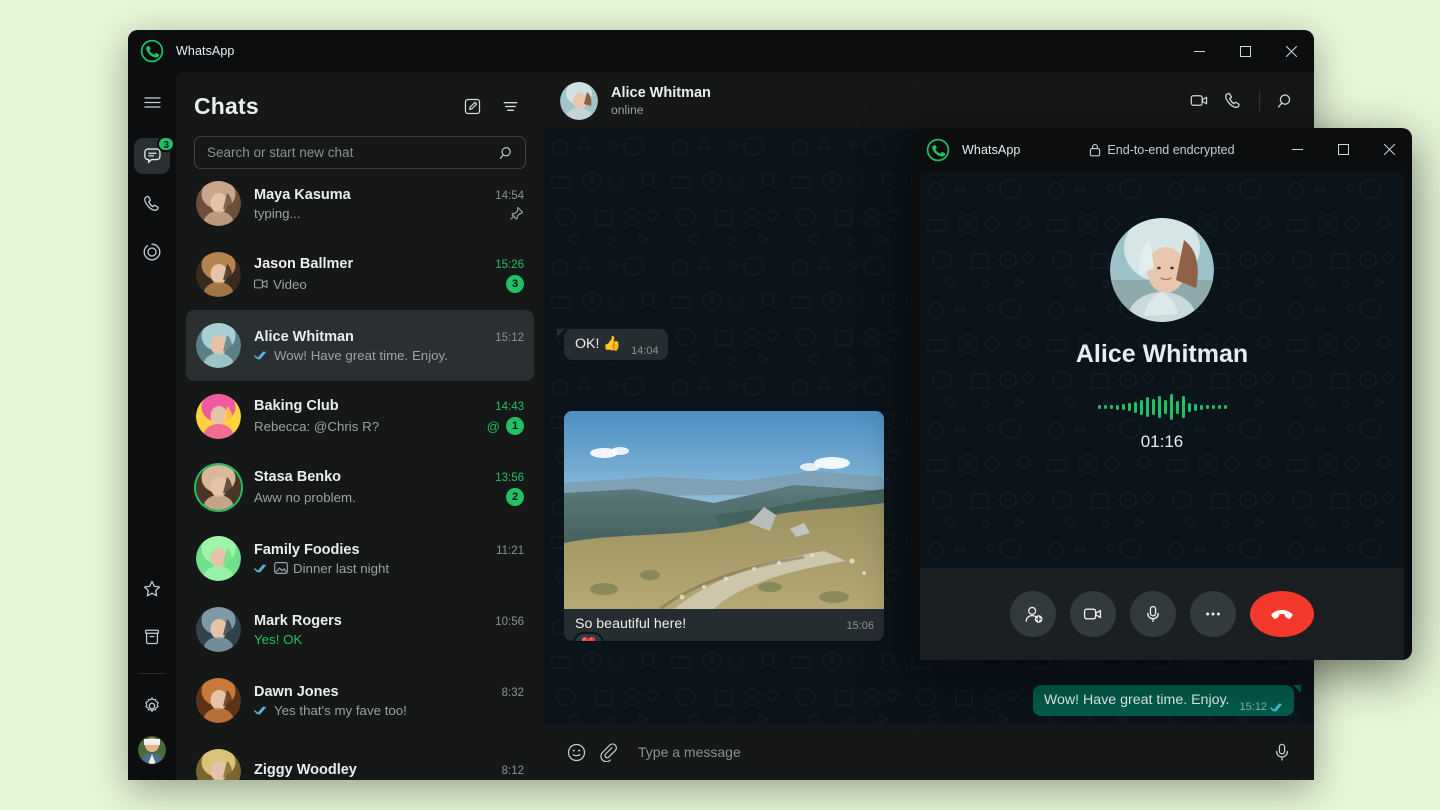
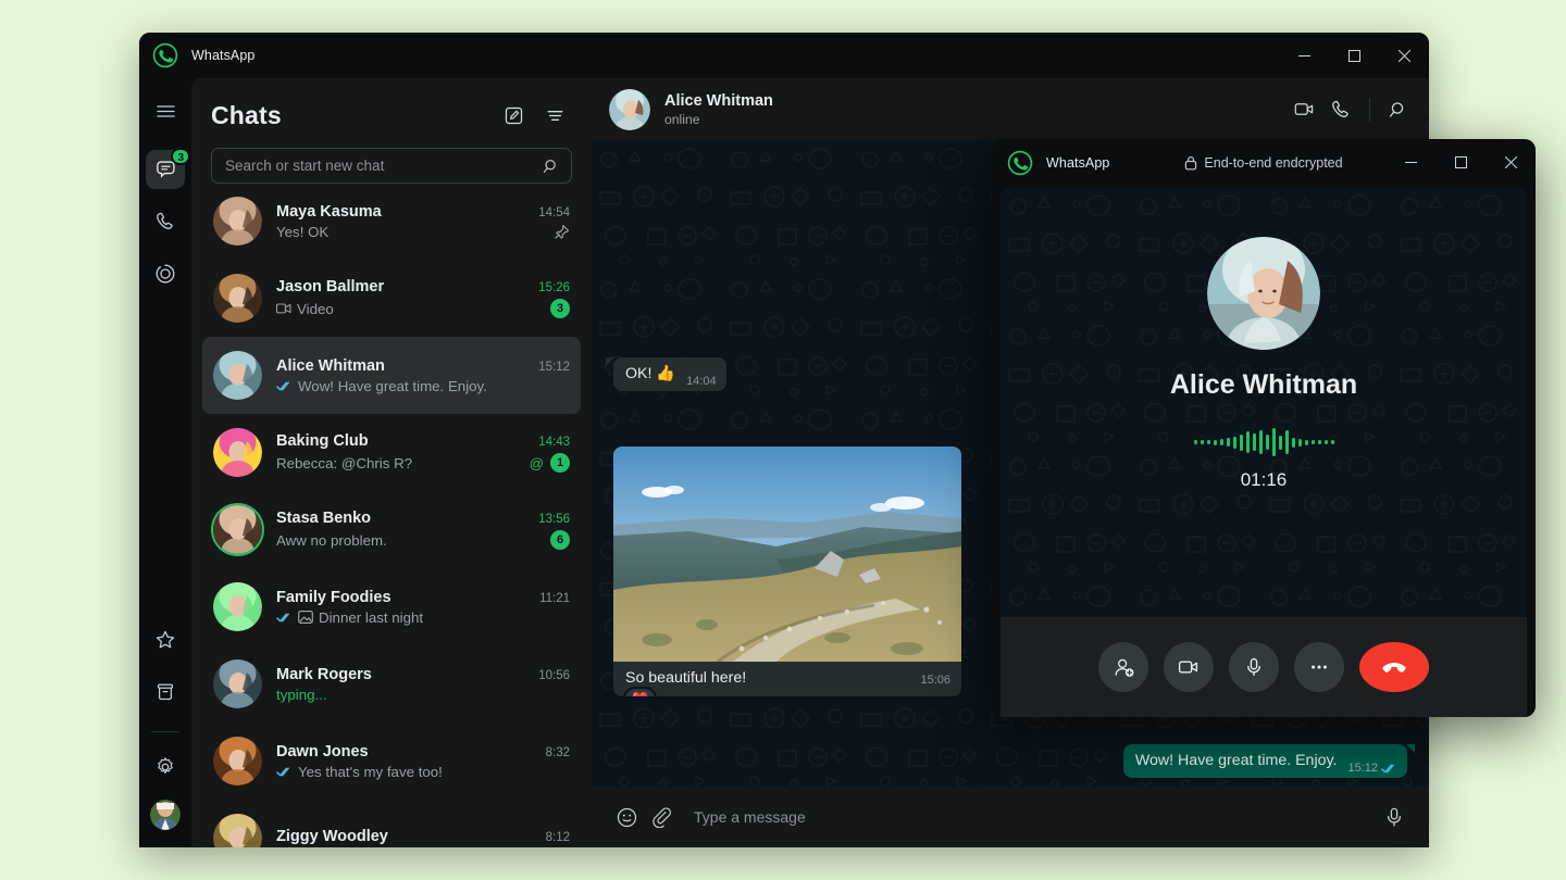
  WhatsApp
  3
  Chats
  Search or start new chat
  Maya Kasuma
  14:54
- typing...
+ Yes! OK
  Jason Ballmer
  15:26
  Video
  3
  Alice Whitman
  15:12
  Wow! Have great time. Enjoy.
  Baking Club
  14:43
  Rebecca: @Chris R?
  @
  1
  Stasa Benko
  13:56
  Aww no problem.
- 2
+ 6
  Family Foodies
  11:21
  Dinner last night
  Mark Rogers
  10:56
- Yes! OK
+ typing...
  Dawn Jones
  8:32
  Yes that's my fave too!
  Ziggy Woodley
  8:12
  Alice Whitman
  online
  OK! 👍
  14:04
  So beautiful here!
  15:06
  Wow! Have great time. Enjoy.
  15:12
  Type a message
  WhatsApp
  End-to-end endcrypted
  Alice Whitman
  01:16
